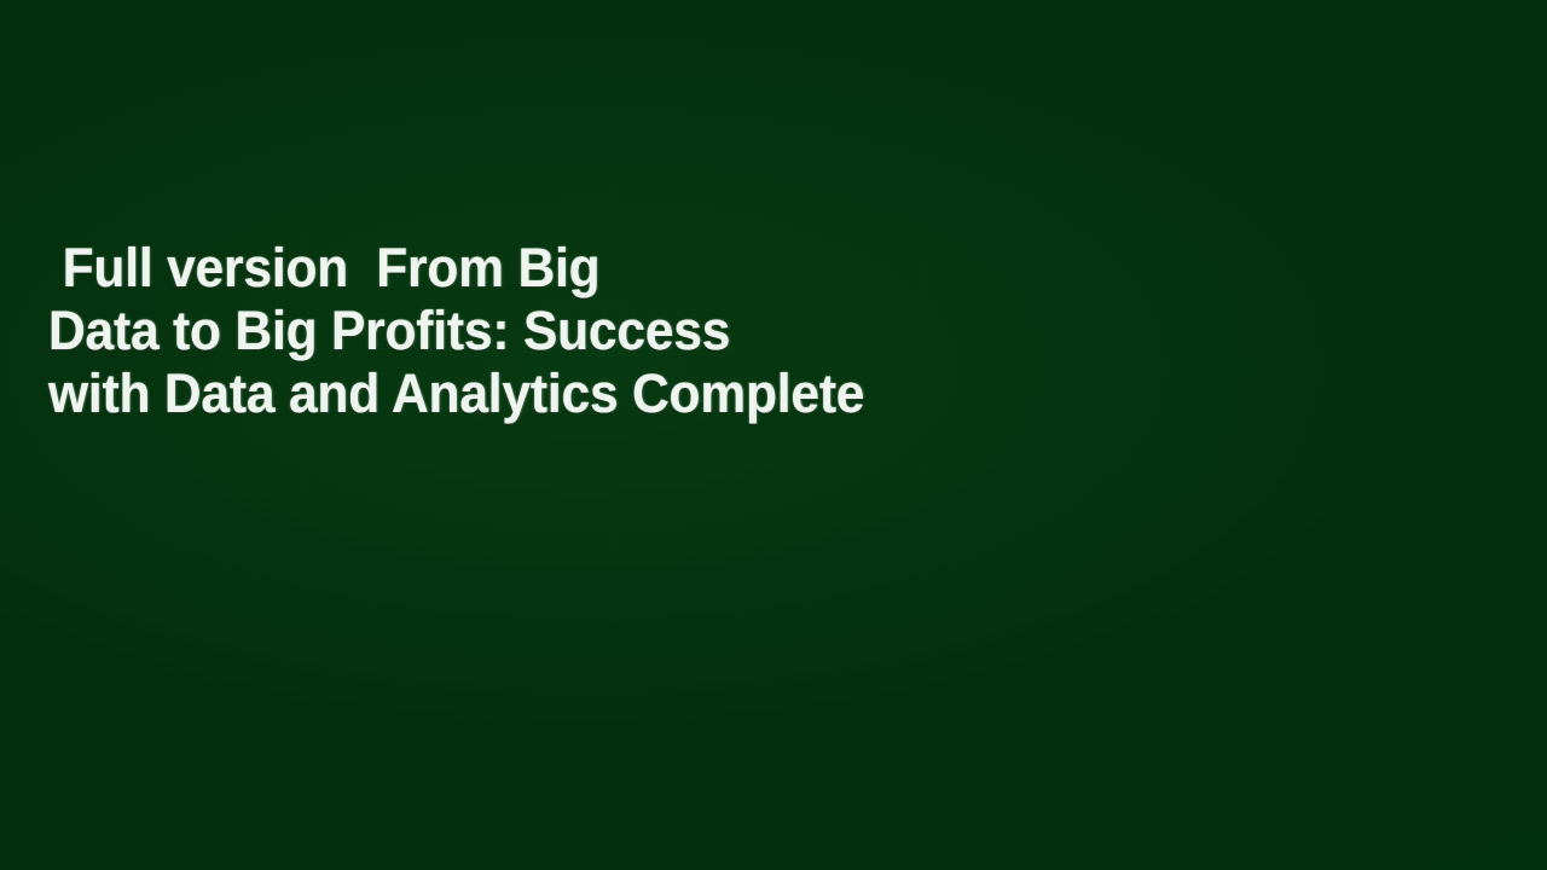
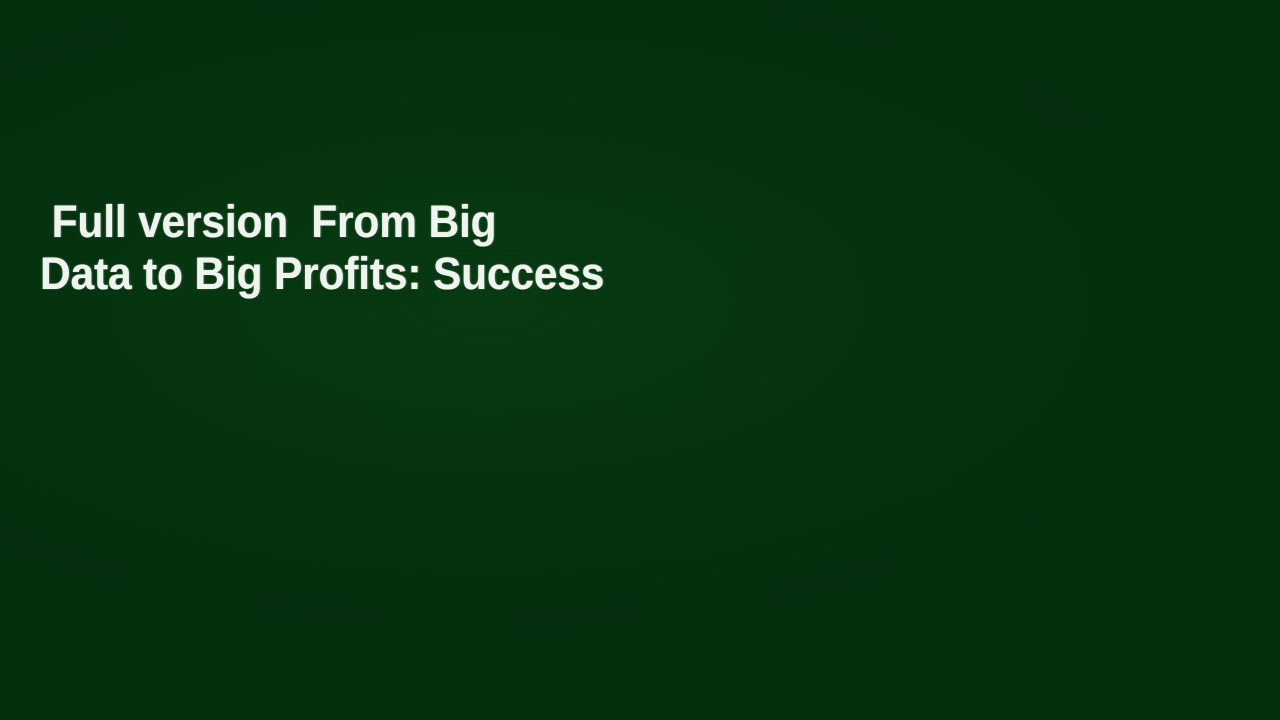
  Full version From Big
  Data to Big Profits: Success
- with Data and Analytics Complete
